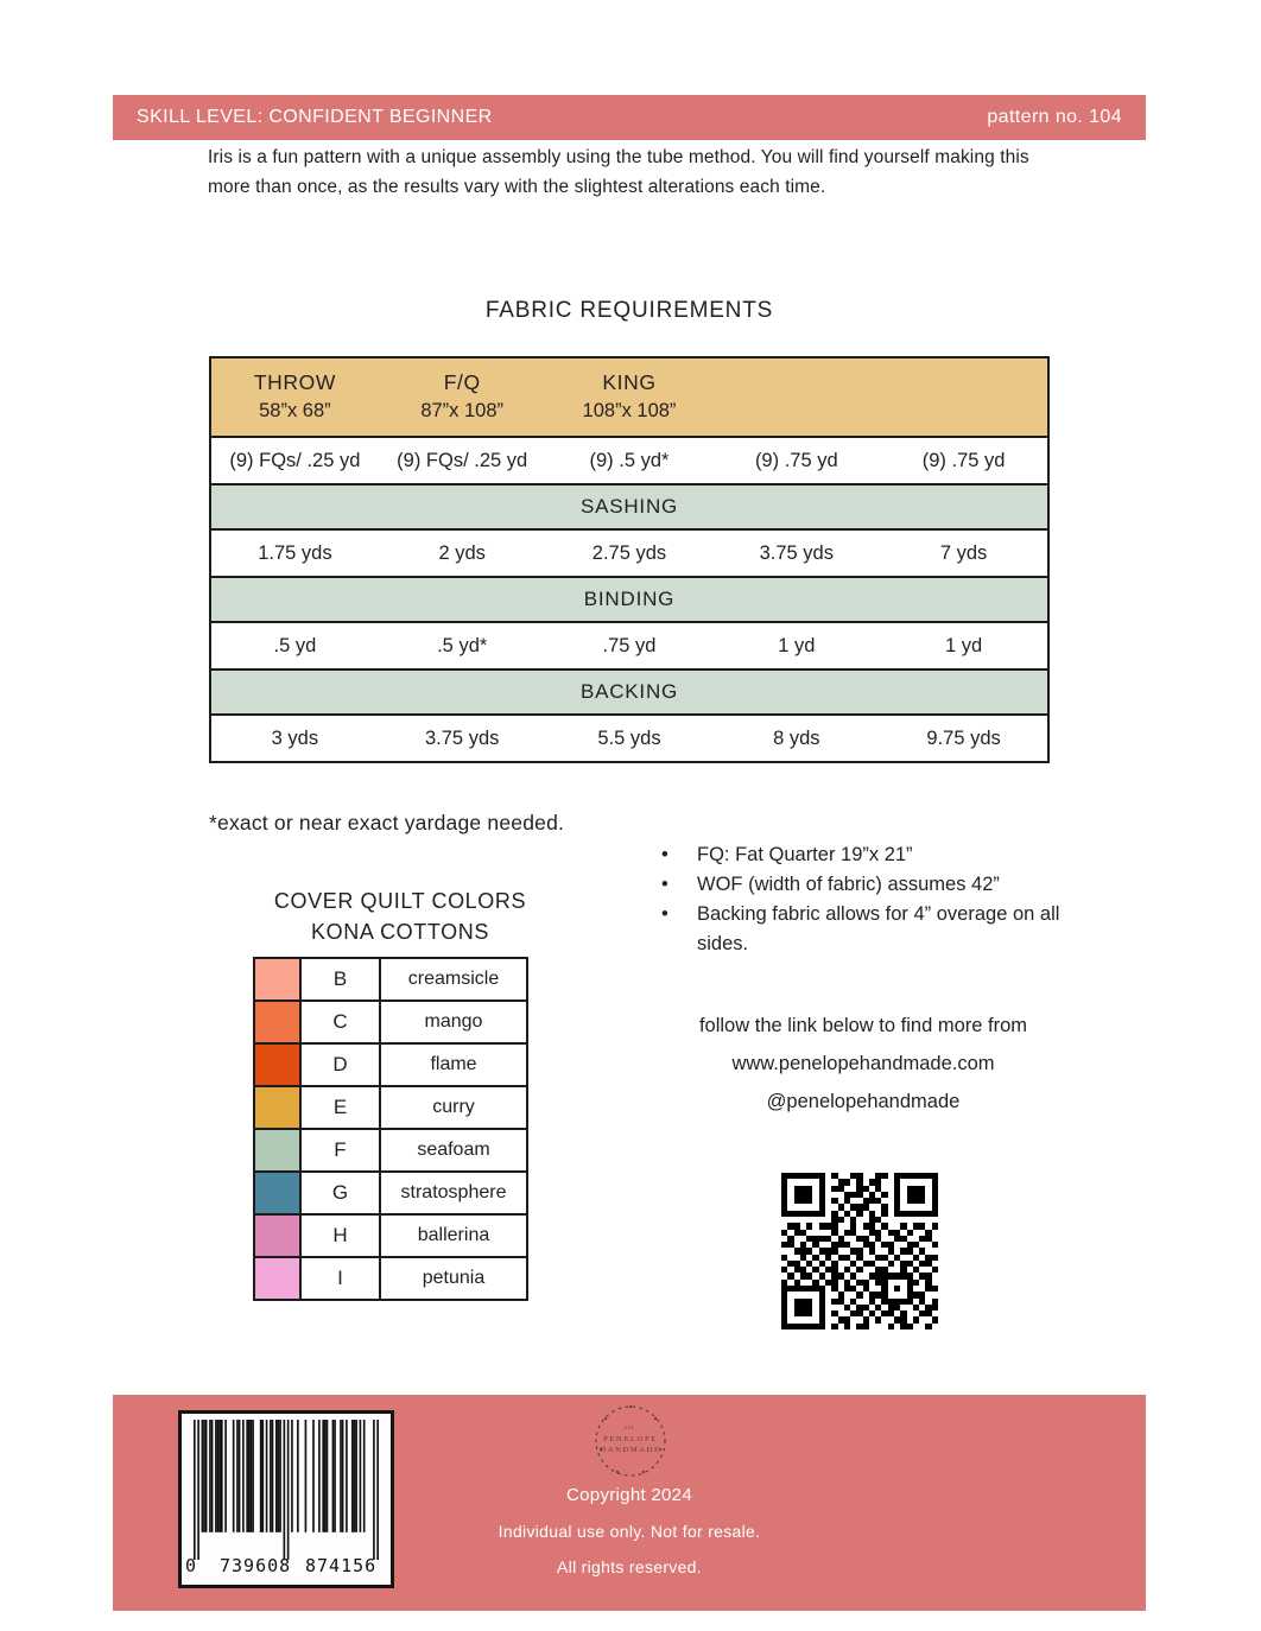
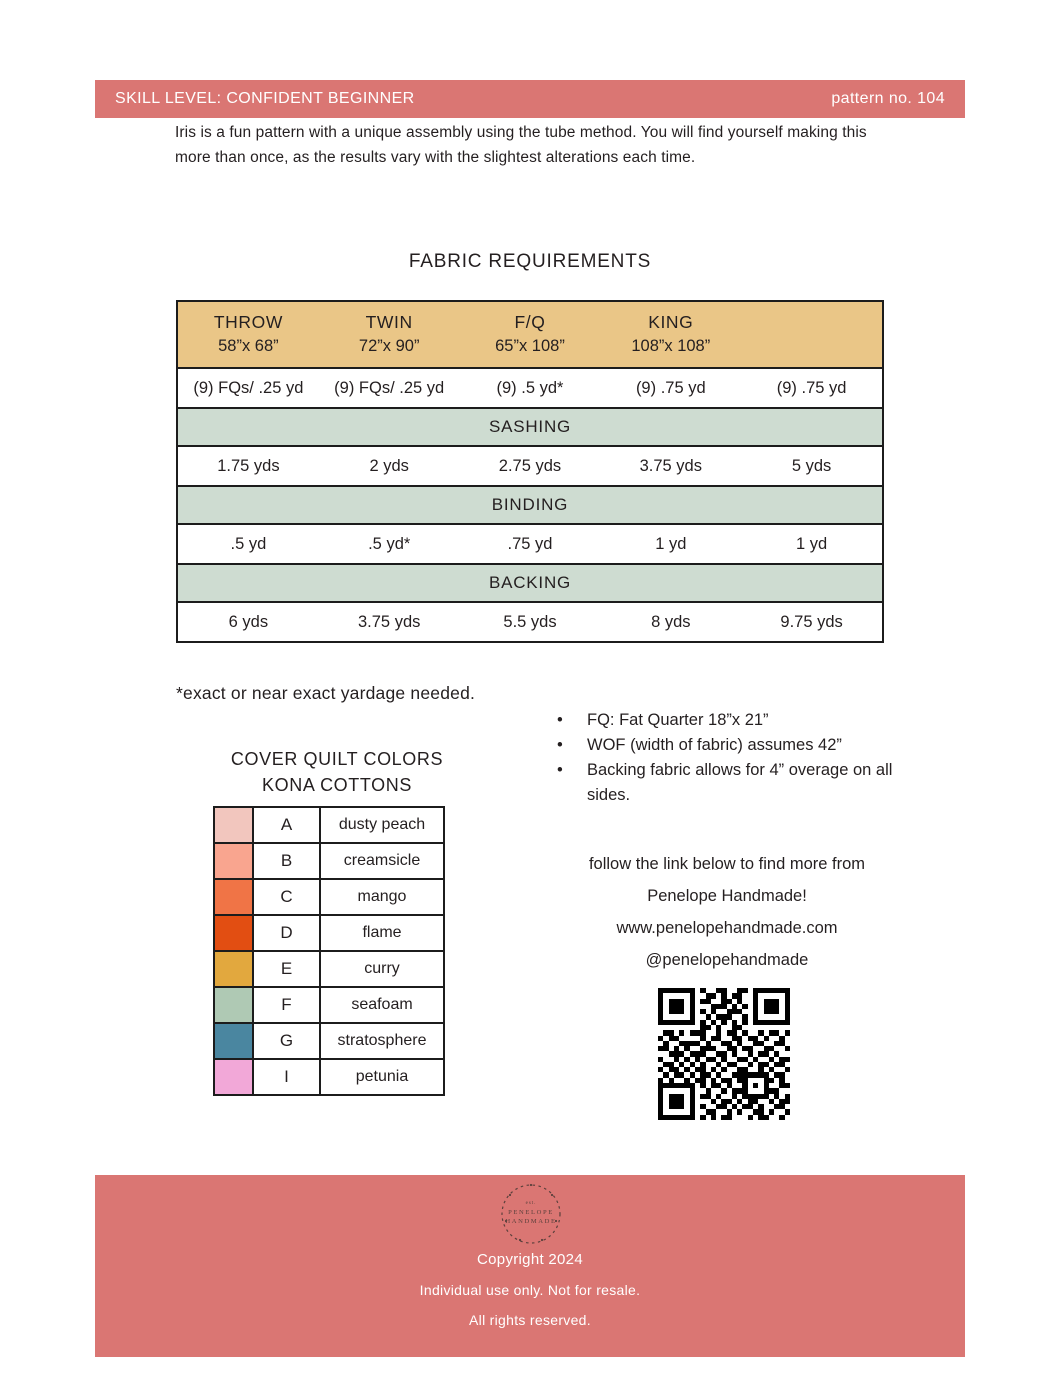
  SKILL LEVEL: CONFIDENT BEGINNER
  pattern no. 104
  Iris is a fun pattern with a unique assembly using the tube method. You will find yourself making this more than once, as the results vary with the slightest alterations each time.
  FABRIC REQUIREMENTS
  THROW
  58”x 68”
+ TWIN
+ 72”x 90”
  F/Q
- 87”x 108”
+ 65”x 108”
  KING
  108”x 108”
  (9) FQs/ .25 yd
  (9) FQs/ .25 yd
  (9) .5 yd*
  (9) .75 yd
  (9) .75 yd
  SASHING
  1.75 yds
  2 yds
  2.75 yds
  3.75 yds
- 7 yds
+ 5 yds
  BINDING
  .5 yd
  .5 yd*
  .75 yd
  1 yd
  1 yd
  BACKING
- 3 yds
+ 6 yds
  3.75 yds
  5.5 yds
  8 yds
  9.75 yds
  *exact or near exact yardage needed.
  COVER QUILT COLORS
  KONA COTTONS
+ A
+ dusty peach
  B
  creamsicle
  C
  mango
  D
  flame
  E
  curry
  F
  seafoam
  G
  stratosphere
- H
- ballerina
  I
  petunia
  •
- FQ: Fat Quarter 19”x 21”
+ FQ: Fat Quarter 18”x 21”
  •
  WOF (width of fabric) assumes 42”
  •
  Backing fabric allows for 4” overage on all sides.
  follow the link below to find more from
+ Penelope Handmade!
  www.penelopehandmade.com
  @penelopehandmade
- 0
- 739608
- 874156
  Copyright 2024
  Individual use only. Not for resale.
  All rights reserved.
